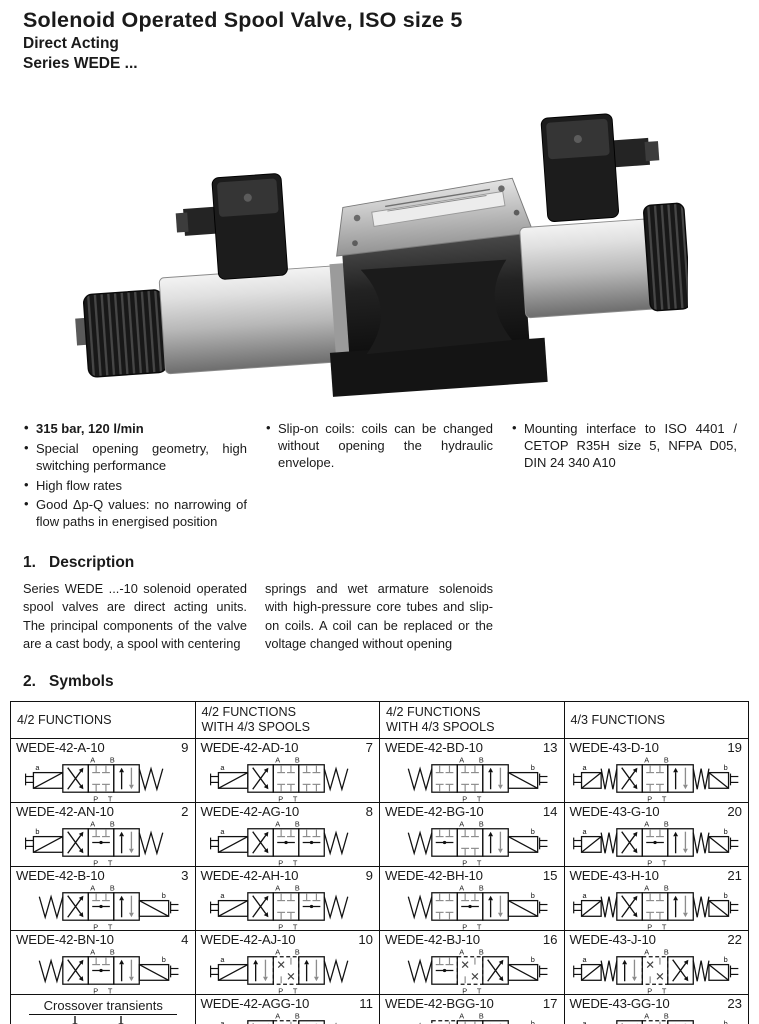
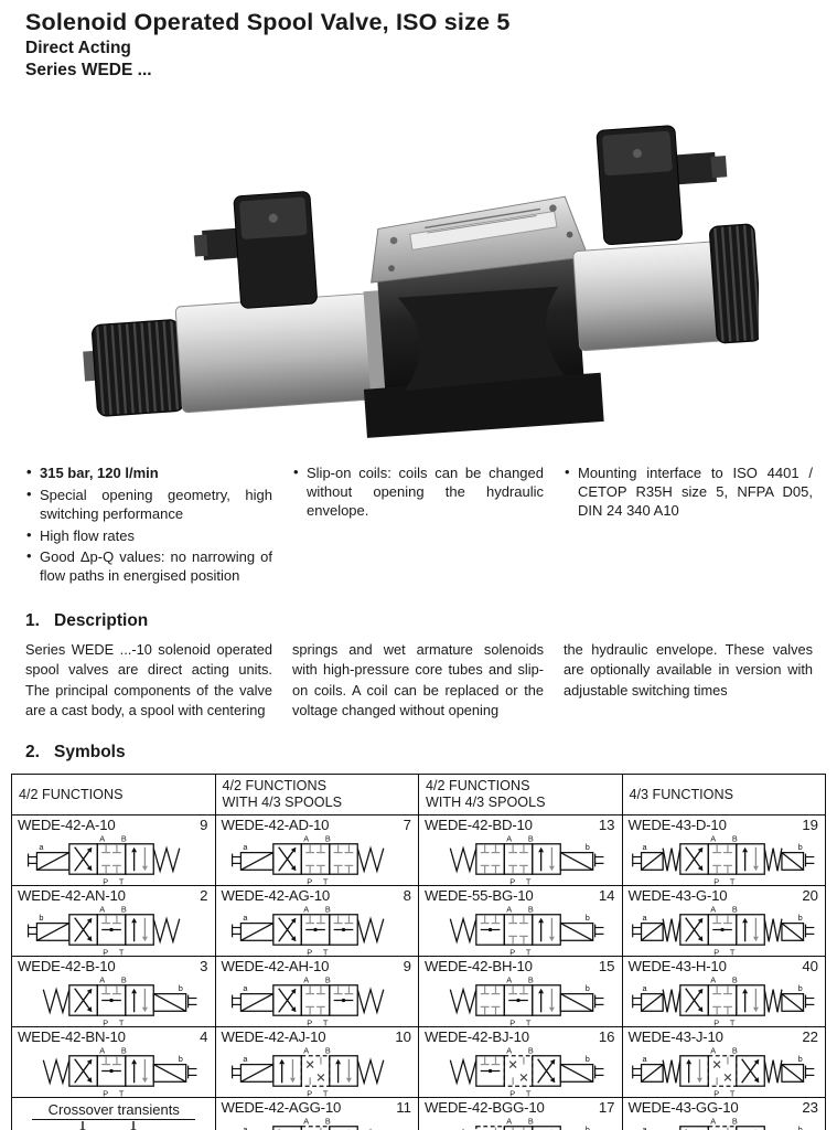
  Solenoid Operated Spool Valve, ISO size 5
  Direct Acting
  Series WEDE ...
  315 bar, 120 l/min
  Special opening geometry, high switching performance
  High flow rates
  Good Δp-Q values: no narrowing of flow paths in energised position
  Slip-on coils: coils can be changed without opening the hydraulic envelope.
  Mounting interface to ISO 4401 / CETOP R35H size 5, NFPA D05, DIN 24 340 A10
  1. Description
  Series WEDE ...-10 solenoid operated spool valves are direct acting units. The principal components of the valve are a cast body, a spool with centering
  springs and wet armature solenoids with high-pressure core tubes and slip-on coils. A coil can be replaced or the voltage changed without opening
+ the hydraulic envelope. These valves are optionally available in version with adjustable switching times
  2. Symbols
  4/2 FUNCTIONS	4/2 FUNCTIONS WITH 4/3 SPOOLS	4/2 FUNCTIONS WITH 4/3 SPOOLS	4/3 FUNCTIONS
  WEDE-42-A-10 9 a A B P T	WEDE-42-AD-10 7 a A B P T	WEDE-42-BD-10 13 b A B P T	WEDE-43-D-10 19 a b A B P T
- WEDE-42-AN-10 2 b A B P T	WEDE-42-AG-10 8 a A B P T	WEDE-42-BG-10 14 b A B P T	WEDE-43-G-10 20 a b A B P T
+ WEDE-42-AN-10 2 b A B P T	WEDE-42-AG-10 8 a A B P T	WEDE-55-BG-10 14 b A B P T	WEDE-43-G-10 20 a b A B P T
- WEDE-42-B-10 3 b A B P T	WEDE-42-AH-10 9 a A B P T	WEDE-42-BH-10 15 b A B P T	WEDE-43-H-10 21 a b A B P T
+ WEDE-42-B-10 3 b A B P T	WEDE-42-AH-10 9 a A B P T	WEDE-42-BH-10 15 b A B P T	WEDE-43-H-10 40 a b A B P T
  WEDE-42-BN-10 4 b A B P T	WEDE-42-AJ-10 10 a A B P T	WEDE-42-BJ-10 16 b A B P T	WEDE-43-J-10 22 a b A B P T
  Crossover transients	WEDE-42-AGG-10 11 A B	WEDE-42-BGG-10 17 A B	WEDE-43-GG-10 23 A B
